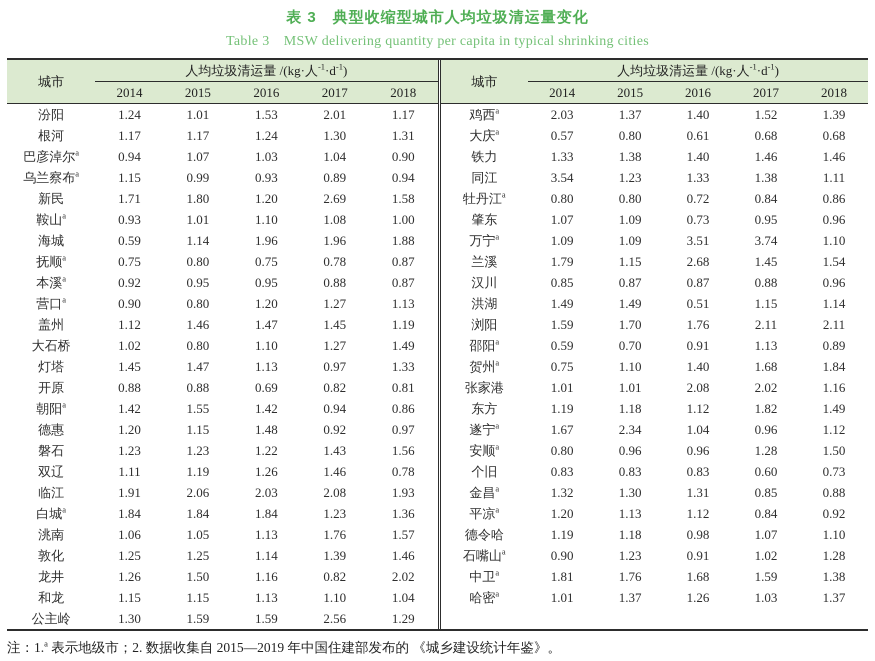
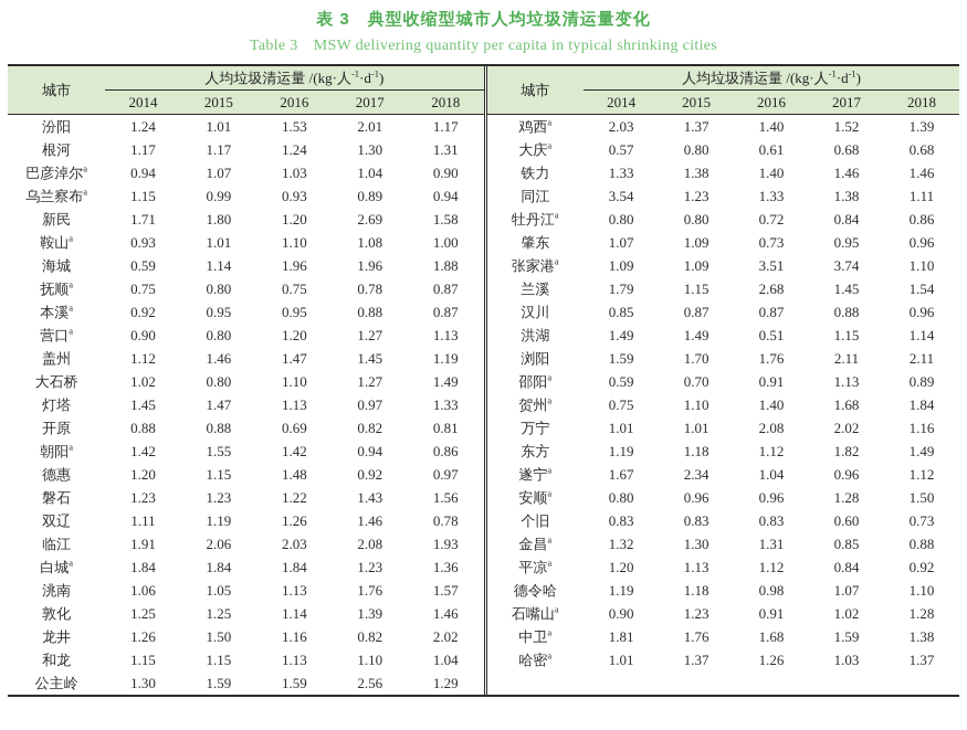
  表 3 典型收缩型城市人均垃圾清运量变化
  Table 3 MSW delivering quantity per capita in typical shrinking cities
  城市	人均垃圾清运量 /(kg·人-1·d-1)
  2014	2015	2016	2017	2018
  汾阳	1.24	1.01	1.53	2.01	1.17
  根河	1.17	1.17	1.24	1.30	1.31
  巴彦淖尔a	0.94	1.07	1.03	1.04	0.90
  乌兰察布a	1.15	0.99	0.93	0.89	0.94
  新民	1.71	1.80	1.20	2.69	1.58
  鞍山a	0.93	1.01	1.10	1.08	1.00
  海城	0.59	1.14	1.96	1.96	1.88
  抚顺a	0.75	0.80	0.75	0.78	0.87
  本溪a	0.92	0.95	0.95	0.88	0.87
  营口a	0.90	0.80	1.20	1.27	1.13
  盖州	1.12	1.46	1.47	1.45	1.19
  大石桥	1.02	0.80	1.10	1.27	1.49
  灯塔	1.45	1.47	1.13	0.97	1.33
  开原	0.88	0.88	0.69	0.82	0.81
  朝阳a	1.42	1.55	1.42	0.94	0.86
  德惠	1.20	1.15	1.48	0.92	0.97
  磐石	1.23	1.23	1.22	1.43	1.56
  双辽	1.11	1.19	1.26	1.46	0.78
  临江	1.91	2.06	2.03	2.08	1.93
  白城a	1.84	1.84	1.84	1.23	1.36
  洮南	1.06	1.05	1.13	1.76	1.57
  敦化	1.25	1.25	1.14	1.39	1.46
  龙井	1.26	1.50	1.16	0.82	2.02
  和龙	1.15	1.15	1.13	1.10	1.04
  公主岭	1.30	1.59	1.59	2.56	1.29
  城市	人均垃圾清运量 /(kg·人-1·d-1)
  2014	2015	2016	2017	2018
  鸡西a	2.03	1.37	1.40	1.52	1.39
  大庆a	0.57	0.80	0.61	0.68	0.68
  铁力	1.33	1.38	1.40	1.46	1.46
  同江	3.54	1.23	1.33	1.38	1.11
  牡丹江a	0.80	0.80	0.72	0.84	0.86
  肇东	1.07	1.09	0.73	0.95	0.96
- 万宁a	1.09	1.09	3.51	3.74	1.10
+ 张家港a	1.09	1.09	3.51	3.74	1.10
  兰溪	1.79	1.15	2.68	1.45	1.54
  汉川	0.85	0.87	0.87	0.88	0.96
  洪湖	1.49	1.49	0.51	1.15	1.14
  浏阳	1.59	1.70	1.76	2.11	2.11
  邵阳a	0.59	0.70	0.91	1.13	0.89
  贺州a	0.75	1.10	1.40	1.68	1.84
- 张家港	1.01	1.01	2.08	2.02	1.16
+ 万宁	1.01	1.01	2.08	2.02	1.16
  东方	1.19	1.18	1.12	1.82	1.49
  遂宁a	1.67	2.34	1.04	0.96	1.12
  安顺a	0.80	0.96	0.96	1.28	1.50
  个旧	0.83	0.83	0.83	0.60	0.73
  金昌a	1.32	1.30	1.31	0.85	0.88
  平凉a	1.20	1.13	1.12	0.84	0.92
  德令哈	1.19	1.18	0.98	1.07	1.10
  石嘴山a	0.90	1.23	0.91	1.02	1.28
  中卫a	1.81	1.76	1.68	1.59	1.38
  哈密a	1.01	1.37	1.26	1.03	1.37
- 注：1.a 表示地级市；2. 数据收集自 2015—2019 年中国住建部发布的 《城乡建设统计年鉴》。
